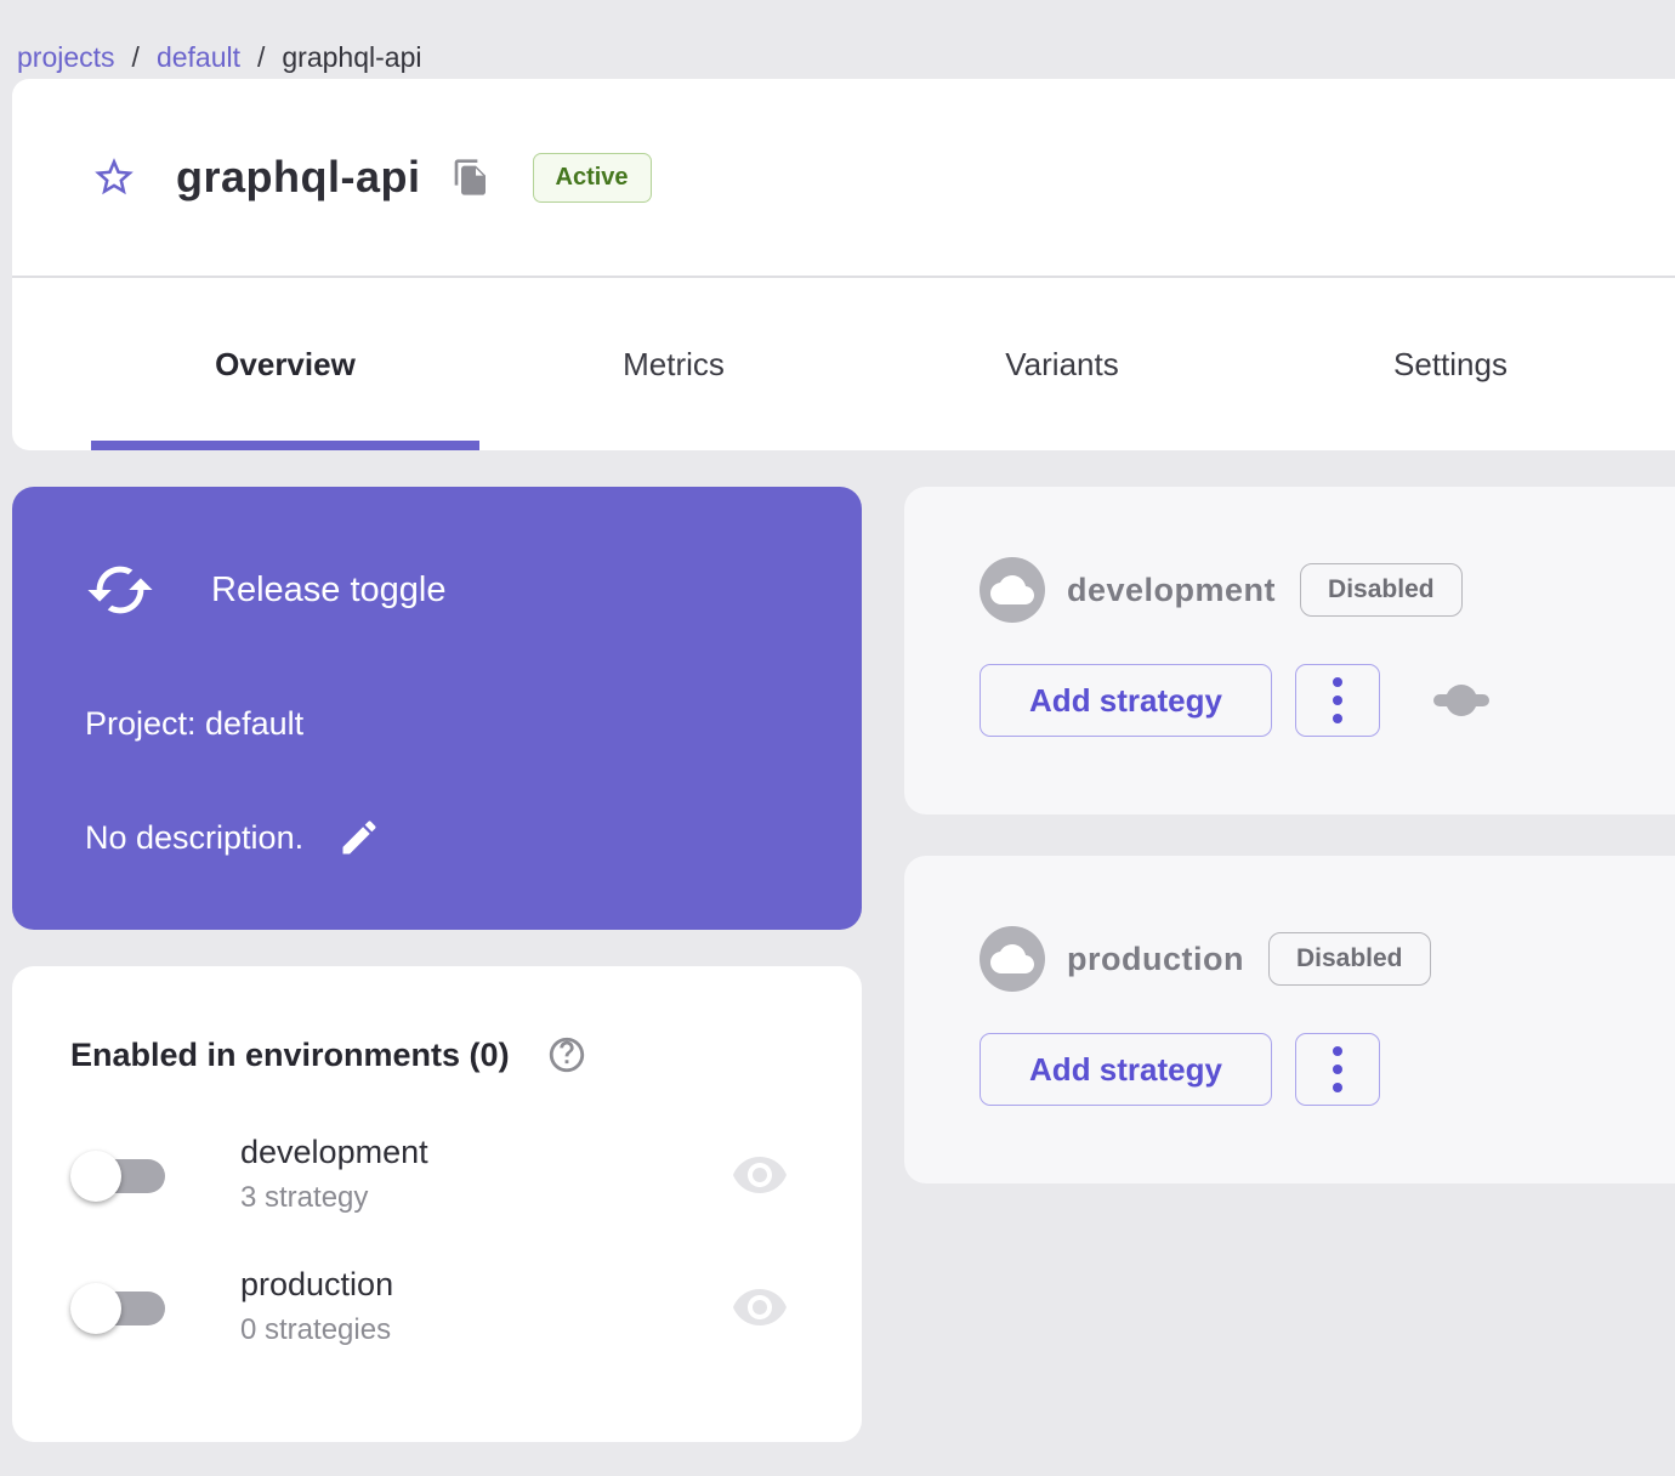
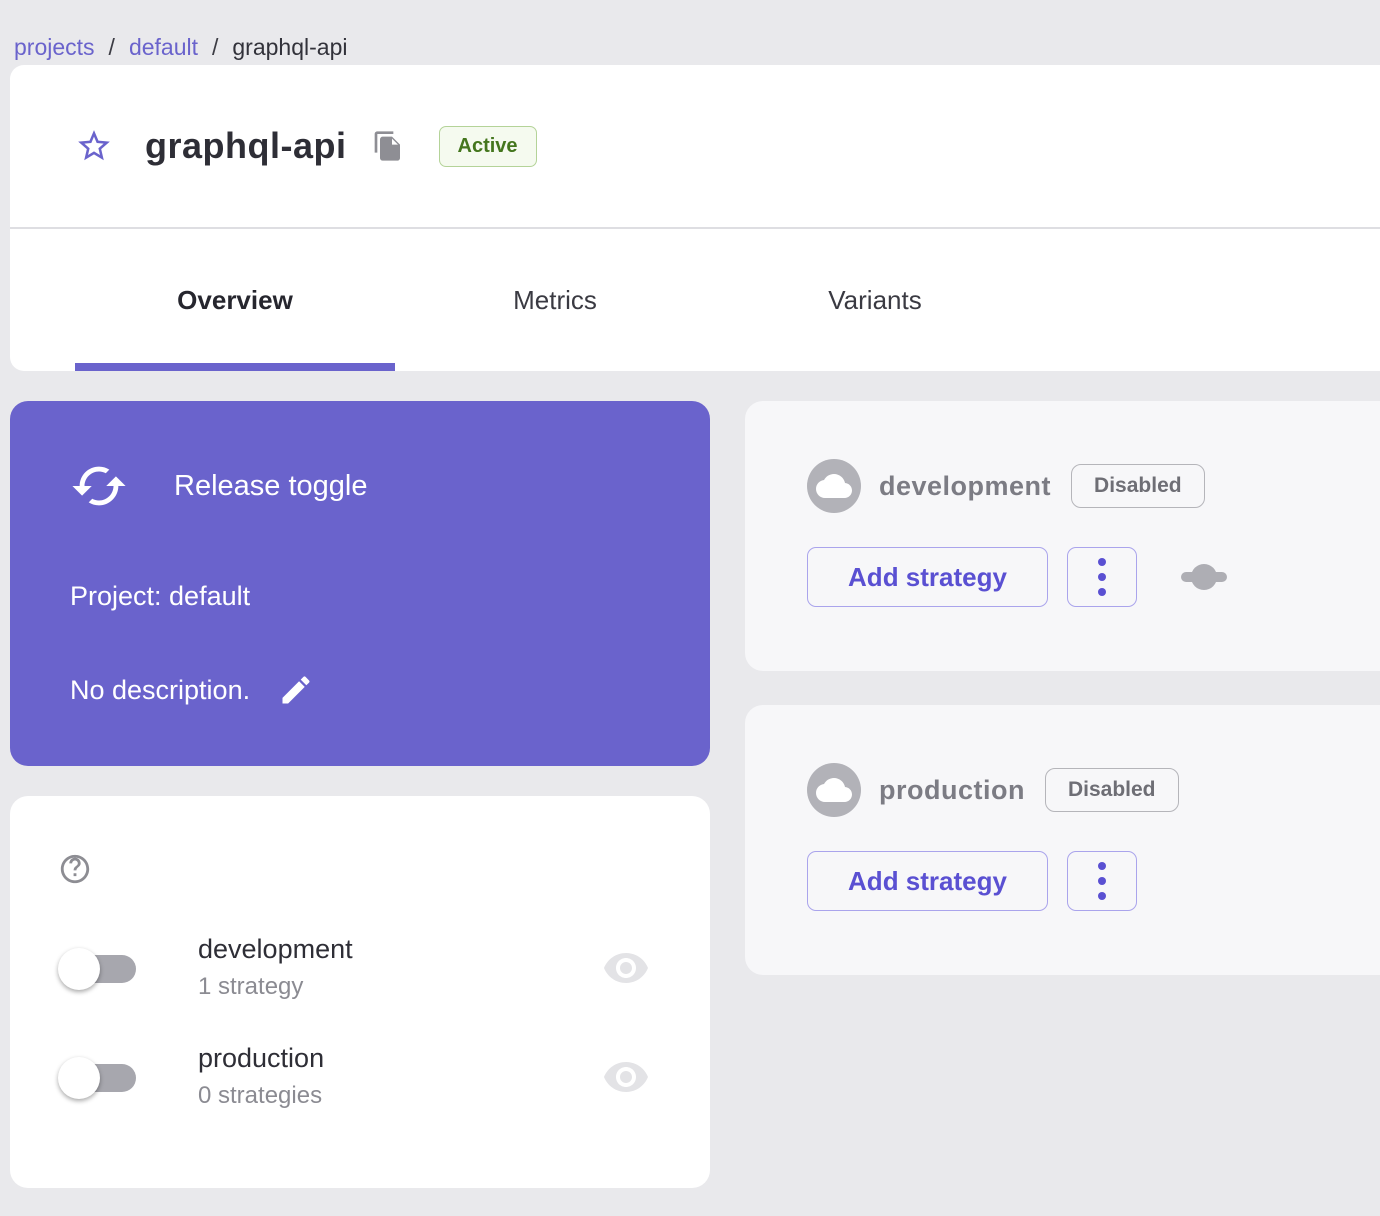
  projects
  /
  default
  /
  graphql-api
  graphql-api
  Active
  Overview
  Metrics
  Variants
- Settings
  Release toggle
  Project: default
  No description.
- Enabled in environments (0)
  development
- 3 strategy
+ 1 strategy
  production
  0 strategies
  development
  Disabled
  Add strategy
  production
  Disabled
  Add strategy
